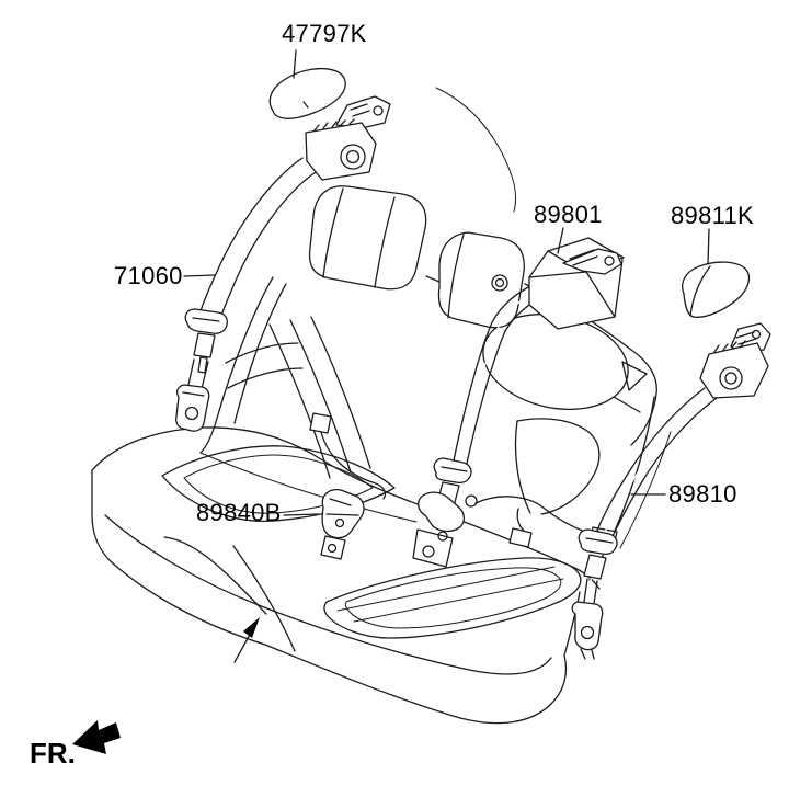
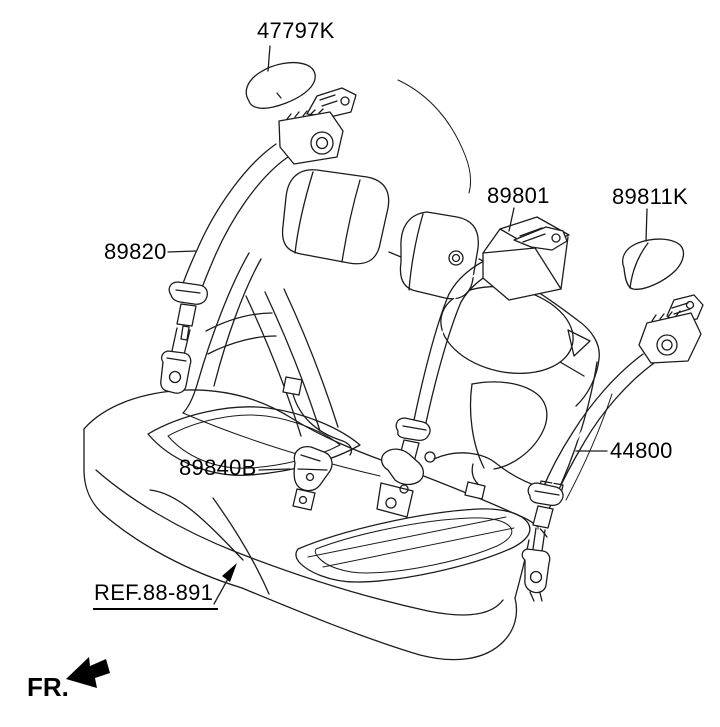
  47797K
  89801
  89811K
- 71060
+ 89820
- 89810
+ 44800
  89840B
+ REF.88-891
  FR.
